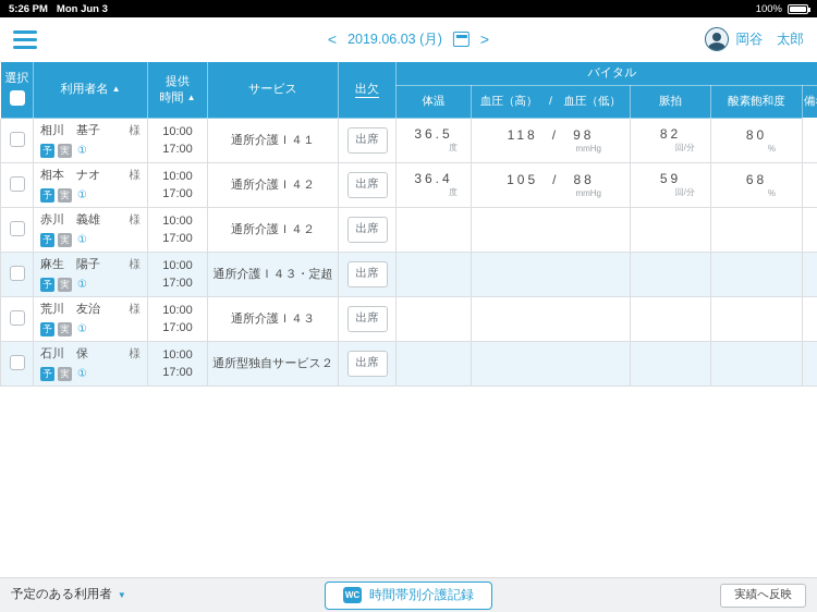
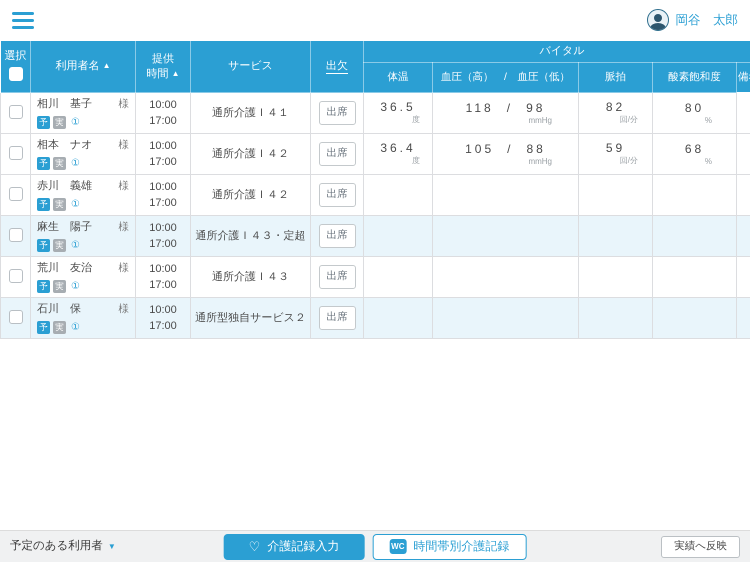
- 5:26 PM
- Mon Jun 3
- 100%
- <
- 2019.06.03 (月)
- >
  岡谷 太郎
  選択	利用者名 ▲	提供 時間 ▲	サービス	出欠	バイタル
  体温	血圧（高） / 血圧（低）	脈拍	酸素飽和度	備
  	相川 基子 様 予 実 ①	10:00 17:00	通所介護Ｉ４１	出席	36.5 度	118 / 98 mmHg	82 回/分	80 %
  	相本 ナオ 様 予 実 ①	10:00 17:00	通所介護Ｉ４２	出席	36.4 度	105 / 88 mmHg	59 回/分	68 %
  	赤川 義雄 様 予 実 ①	10:00 17:00	通所介護Ｉ４２	出席
  	麻生 陽子 様 予 実 ①	10:00 17:00	通所介護Ｉ４３・定超	出席
  	荒川 友治 様 予 実 ①	10:00 17:00	通所介護Ｉ４３	出席
  	石川 保 様 予 実 ①	10:00 17:00	通所型独自サービス２	出席
  予定のある利用者
  ▼
+ ♡
+ 介護記録入力
  WC
  時間帯別介護記録
  実績へ反映
